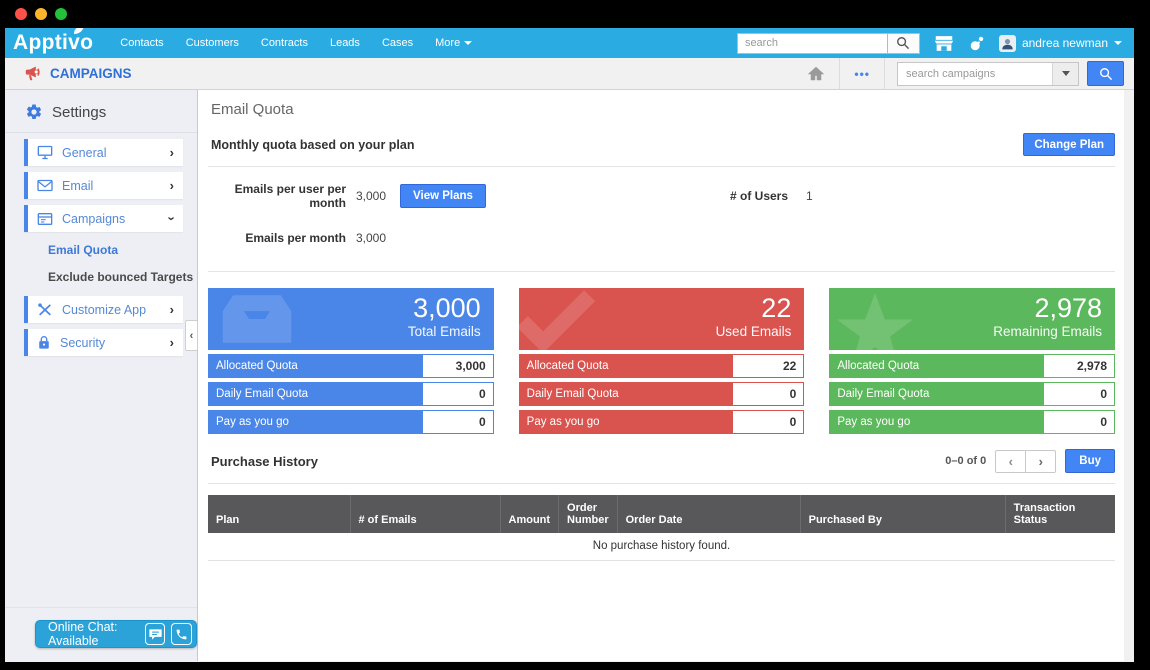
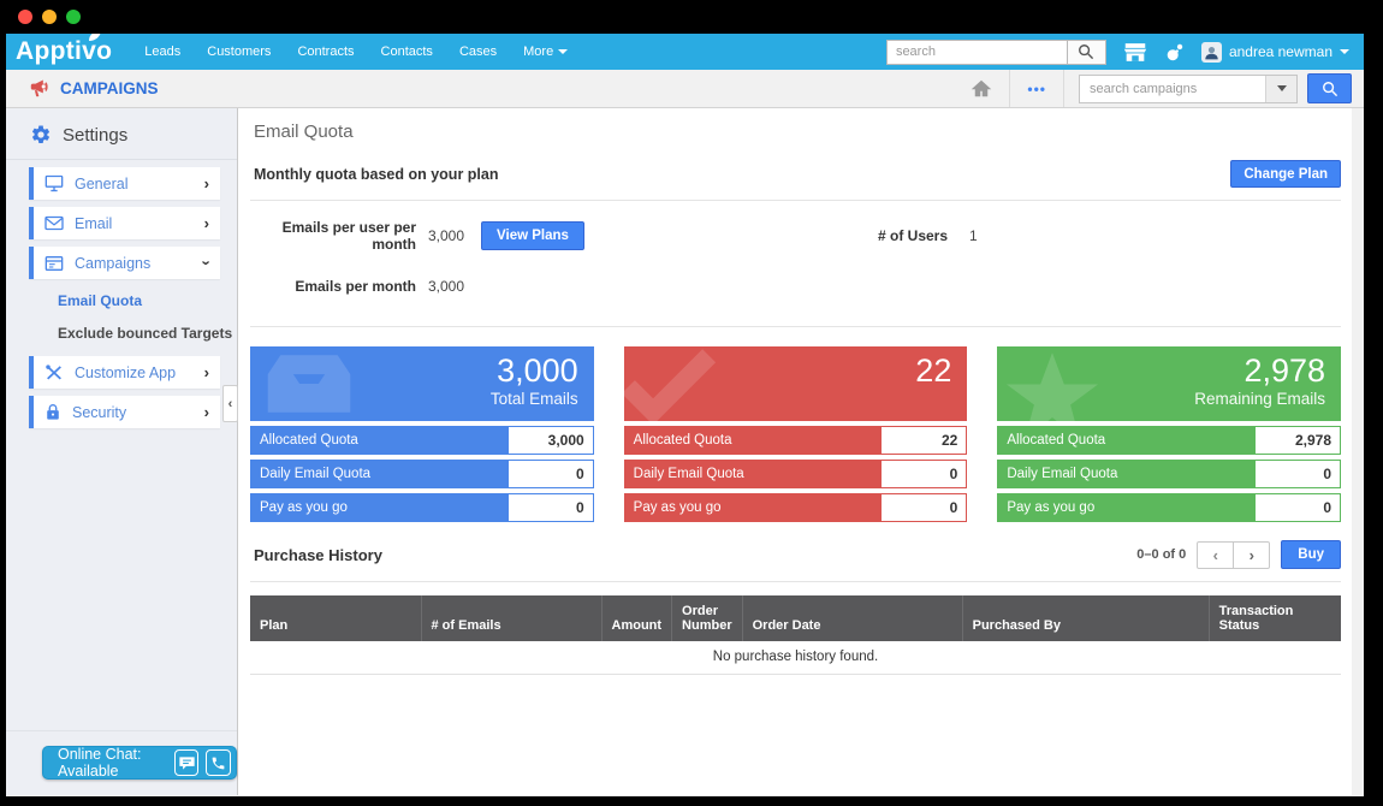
  Apptivo
- Contacts
+ Leads
  Customers
  Contracts
- Leads
+ Contacts
  Cases
  More
  search
  andrea newman
  CAMPAIGNS
  •••
  search campaigns
  Settings
  General
  ›
  Email
  ›
  Campaigns
  Email Quota
  Exclude bounced Targets
  Customize App
  ›
  Security
  ›
  ‹
  Online Chat: Available
  Email Quota
  Monthly quota based on your plan
  Change Plan
  Emails per user per month
  3,000
  View Plans
  # of Users
  1
  Emails per month
  3,000
  3,000
  Total Emails
  Allocated Quota
  3,000
  Daily Email Quota
  0
  Pay as you go
  0
  22
- Used Emails
  Allocated Quota
  22
  Daily Email Quota
  0
  Pay as you go
  0
  2,978
  Remaining Emails
  Allocated Quota
  2,978
  Daily Email Quota
  0
  Pay as you go
  0
  Purchase History
  0–0 of 0
  ‹
  ›
  Buy
  Plan	# of Emails	Amount	Order Number	Order Date	Purchased By	Transaction Status
  No purchase history found.
